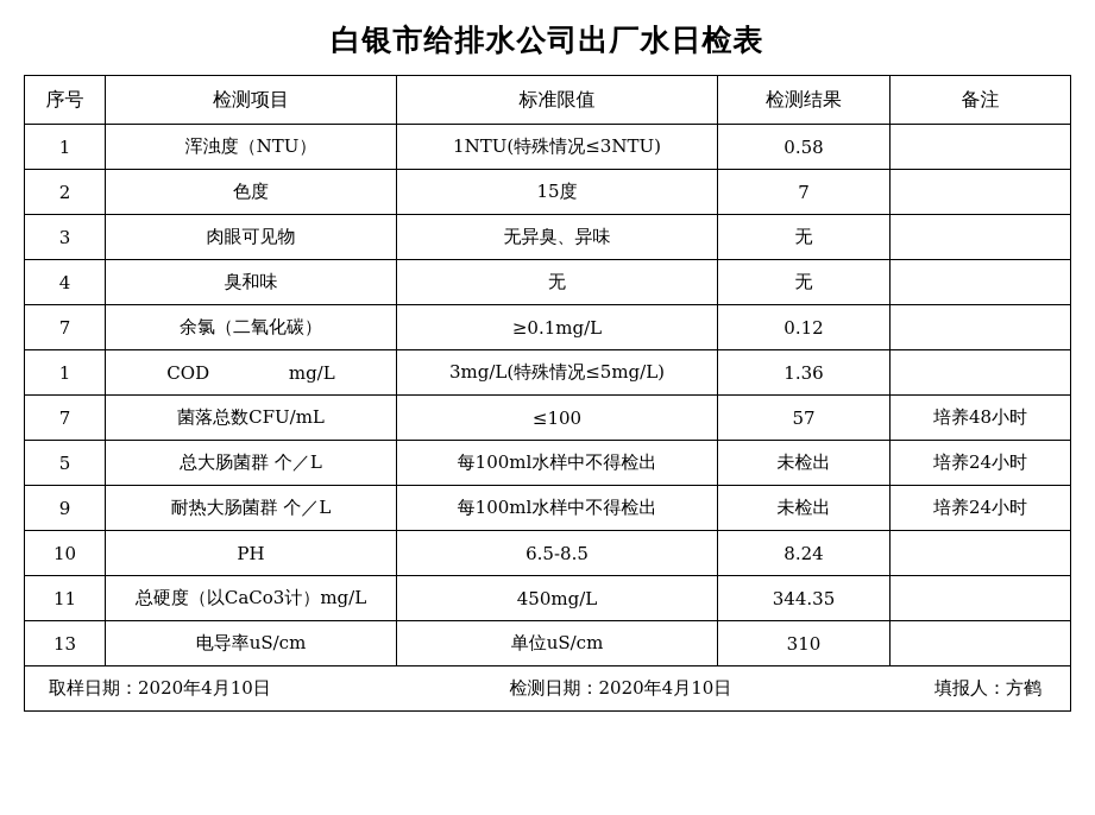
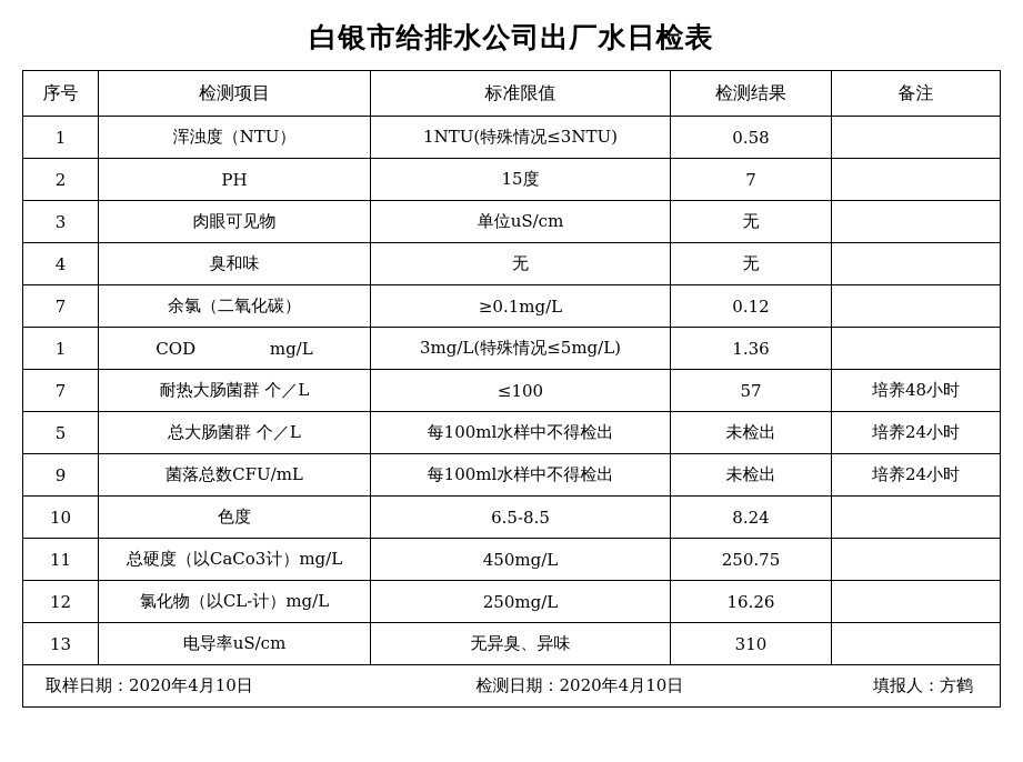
  白银市给排水公司出厂水日检表
  序号	检测项目	标准限值	检测结果	备注
  1	浑浊度（NTU）	1NTU(特殊情况≤3NTU)	0.58
- 2	色度	15度	7
+ 2	PH	15度	7
- 3	肉眼可见物	无异臭、异味	无
+ 3	肉眼可见物	单位uS/cm	无
  4	臭和味	无	无
  7	余氯（二氧化碳）	≥0.1mg/L	0.12
  1	COD mg/L	3mg/L(特殊情况≤5mg/L)	1.36
- 7	菌落总数CFU/mL	≤100	57	培养48小时
+ 7	耐热大肠菌群 个／L	≤100	57	培养48小时
  5	总大肠菌群 个／L	每100ml水样中不得检出	未检出	培养24小时
- 9	耐热大肠菌群 个／L	每100ml水样中不得检出	未检出	培养24小时
+ 9	菌落总数CFU/mL	每100ml水样中不得检出	未检出	培养24小时
- 10	PH	6.5-8.5	8.24
+ 10	色度	6.5-8.5	8.24
- 11	总硬度（以CaCo3计）mg/L	450mg/L	344.35
+ 11	总硬度（以CaCo3计）mg/L	450mg/L	250.75
+ 12	氯化物（以CL-计）mg/L	250mg/L	16.26
- 13	电导率uS/cm	单位uS/cm	310
+ 13	电导率uS/cm	无异臭、异味	310
  取样日期：2020年4月10日 检测日期：2020年4月10日 填报人：方鹤
